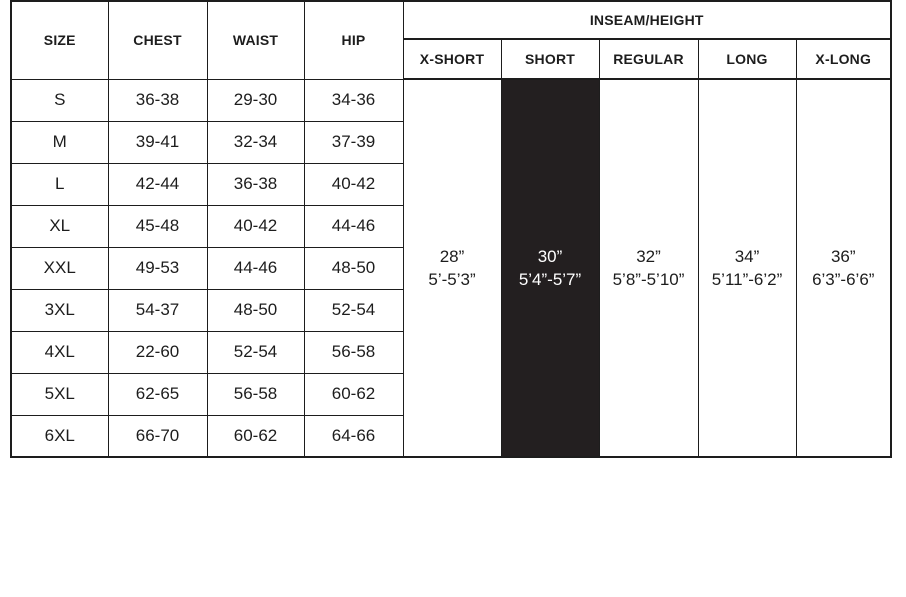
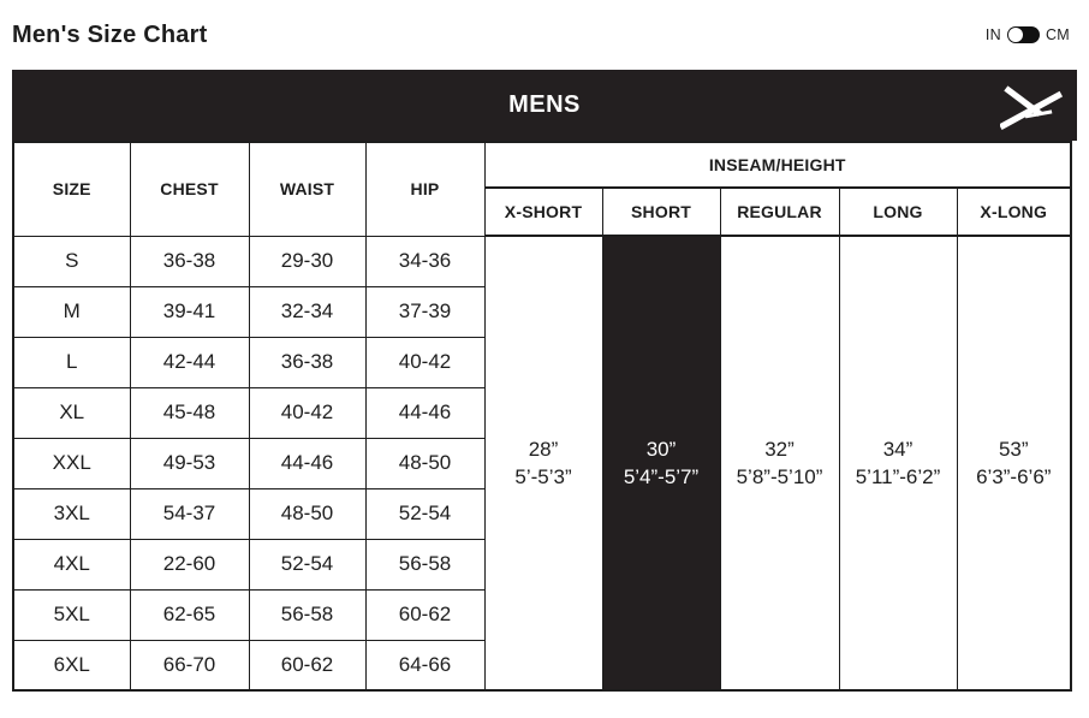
+ Men's Size Chart
+ IN
+ CM
+ MENS
  SIZE	CHEST	WAIST	HIP	INSEAM/HEIGHT
  X-SHORT	SHORT	REGULAR	LONG	X-LONG
- S	36-38	29-30	34-36	28” 5’-5’3”	30” 5’4”-5’7”	32” 5’8”-5’10”	34” 5’11”-6’2”	36” 6’3”-6’6”
+ S	36-38	29-30	34-36	28” 5’-5’3”	30” 5’4”-5’7”	32” 5’8”-5’10”	34” 5’11”-6’2”	53” 6’3”-6’6”
  M	39-41	32-34	37-39
  L	42-44	36-38	40-42
  XL	45-48	40-42	44-46
  XXL	49-53	44-46	48-50
  3XL	54-37	48-50	52-54
  4XL	22-60	52-54	56-58
  5XL	62-65	56-58	60-62
  6XL	66-70	60-62	64-66
